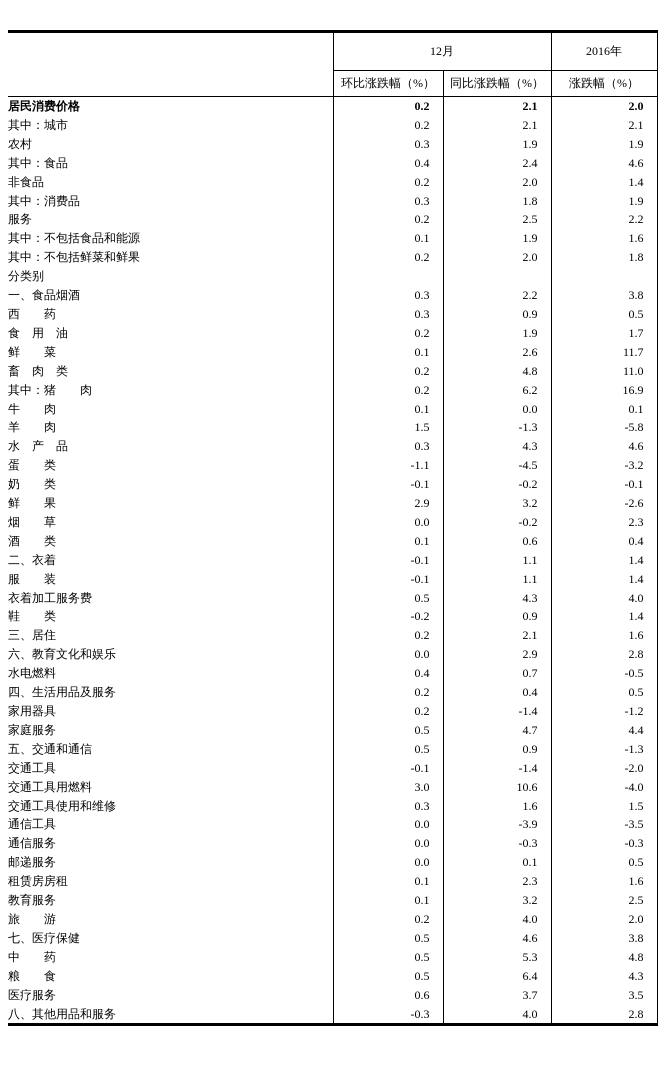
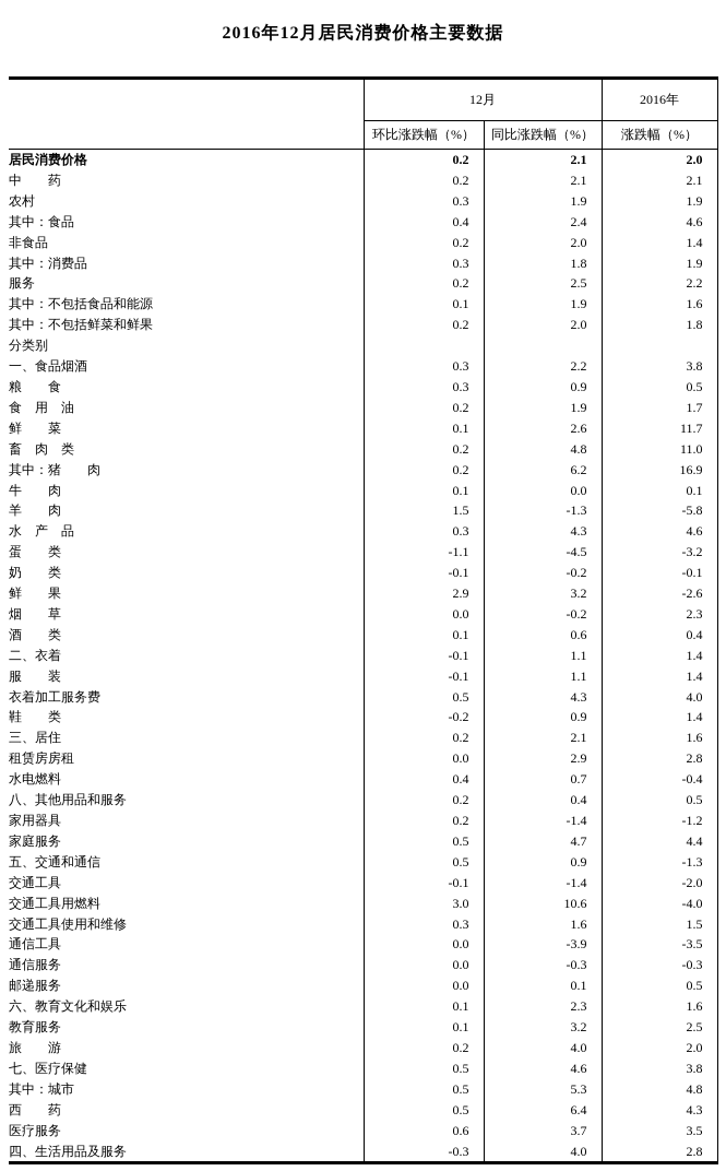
+ 2016年12月居民消费价格主要数据
  	12月	2016年
  环比涨跌幅（%）	同比涨跌幅（%）	涨跌幅（%）
  居民消费价格	0.2	2.1	2.0
- 其中：城市	0.2	2.1	2.1
+ 中 药	0.2	2.1	2.1
  农村	0.3	1.9	1.9
  其中：食品	0.4	2.4	4.6
  非食品	0.2	2.0	1.4
  其中：消费品	0.3	1.8	1.9
  服务	0.2	2.5	2.2
  其中：不包括食品和能源	0.1	1.9	1.6
  其中：不包括鲜菜和鲜果	0.2	2.0	1.8
  分类别
  一、食品烟酒	0.3	2.2	3.8
- 西 药	0.3	0.9	0.5
+ 粮 食	0.3	0.9	0.5
  食 用 油	0.2	1.9	1.7
  鲜 菜	0.1	2.6	11.7
  畜 肉 类	0.2	4.8	11.0
  其中：猪 肉	0.2	6.2	16.9
  牛 肉	0.1	0.0	0.1
  羊 肉	1.5	-1.3	-5.8
  水 产 品	0.3	4.3	4.6
  蛋 类	-1.1	-4.5	-3.2
  奶 类	-0.1	-0.2	-0.1
  鲜 果	2.9	3.2	-2.6
  烟 草	0.0	-0.2	2.3
  酒 类	0.1	0.6	0.4
  二、衣着	-0.1	1.1	1.4
  服 装	-0.1	1.1	1.4
  衣着加工服务费	0.5	4.3	4.0
  鞋 类	-0.2	0.9	1.4
  三、居住	0.2	2.1	1.6
- 六、教育文化和娱乐	0.0	2.9	2.8
+ 租赁房房租	0.0	2.9	2.8
- 水电燃料	0.4	0.7	-0.5
+ 水电燃料	0.4	0.7	-0.4
- 四、生活用品及服务	0.2	0.4	0.5
+ 八、其他用品和服务	0.2	0.4	0.5
  家用器具	0.2	-1.4	-1.2
  家庭服务	0.5	4.7	4.4
  五、交通和通信	0.5	0.9	-1.3
  交通工具	-0.1	-1.4	-2.0
  交通工具用燃料	3.0	10.6	-4.0
  交通工具使用和维修	0.3	1.6	1.5
  通信工具	0.0	-3.9	-3.5
  通信服务	0.0	-0.3	-0.3
  邮递服务	0.0	0.1	0.5
- 租赁房房租	0.1	2.3	1.6
+ 六、教育文化和娱乐	0.1	2.3	1.6
  教育服务	0.1	3.2	2.5
  旅 游	0.2	4.0	2.0
  七、医疗保健	0.5	4.6	3.8
- 中 药	0.5	5.3	4.8
+ 其中：城市	0.5	5.3	4.8
- 粮 食	0.5	6.4	4.3
+ 西 药	0.5	6.4	4.3
  医疗服务	0.6	3.7	3.5
- 八、其他用品和服务	-0.3	4.0	2.8
+ 四、生活用品及服务	-0.3	4.0	2.8
